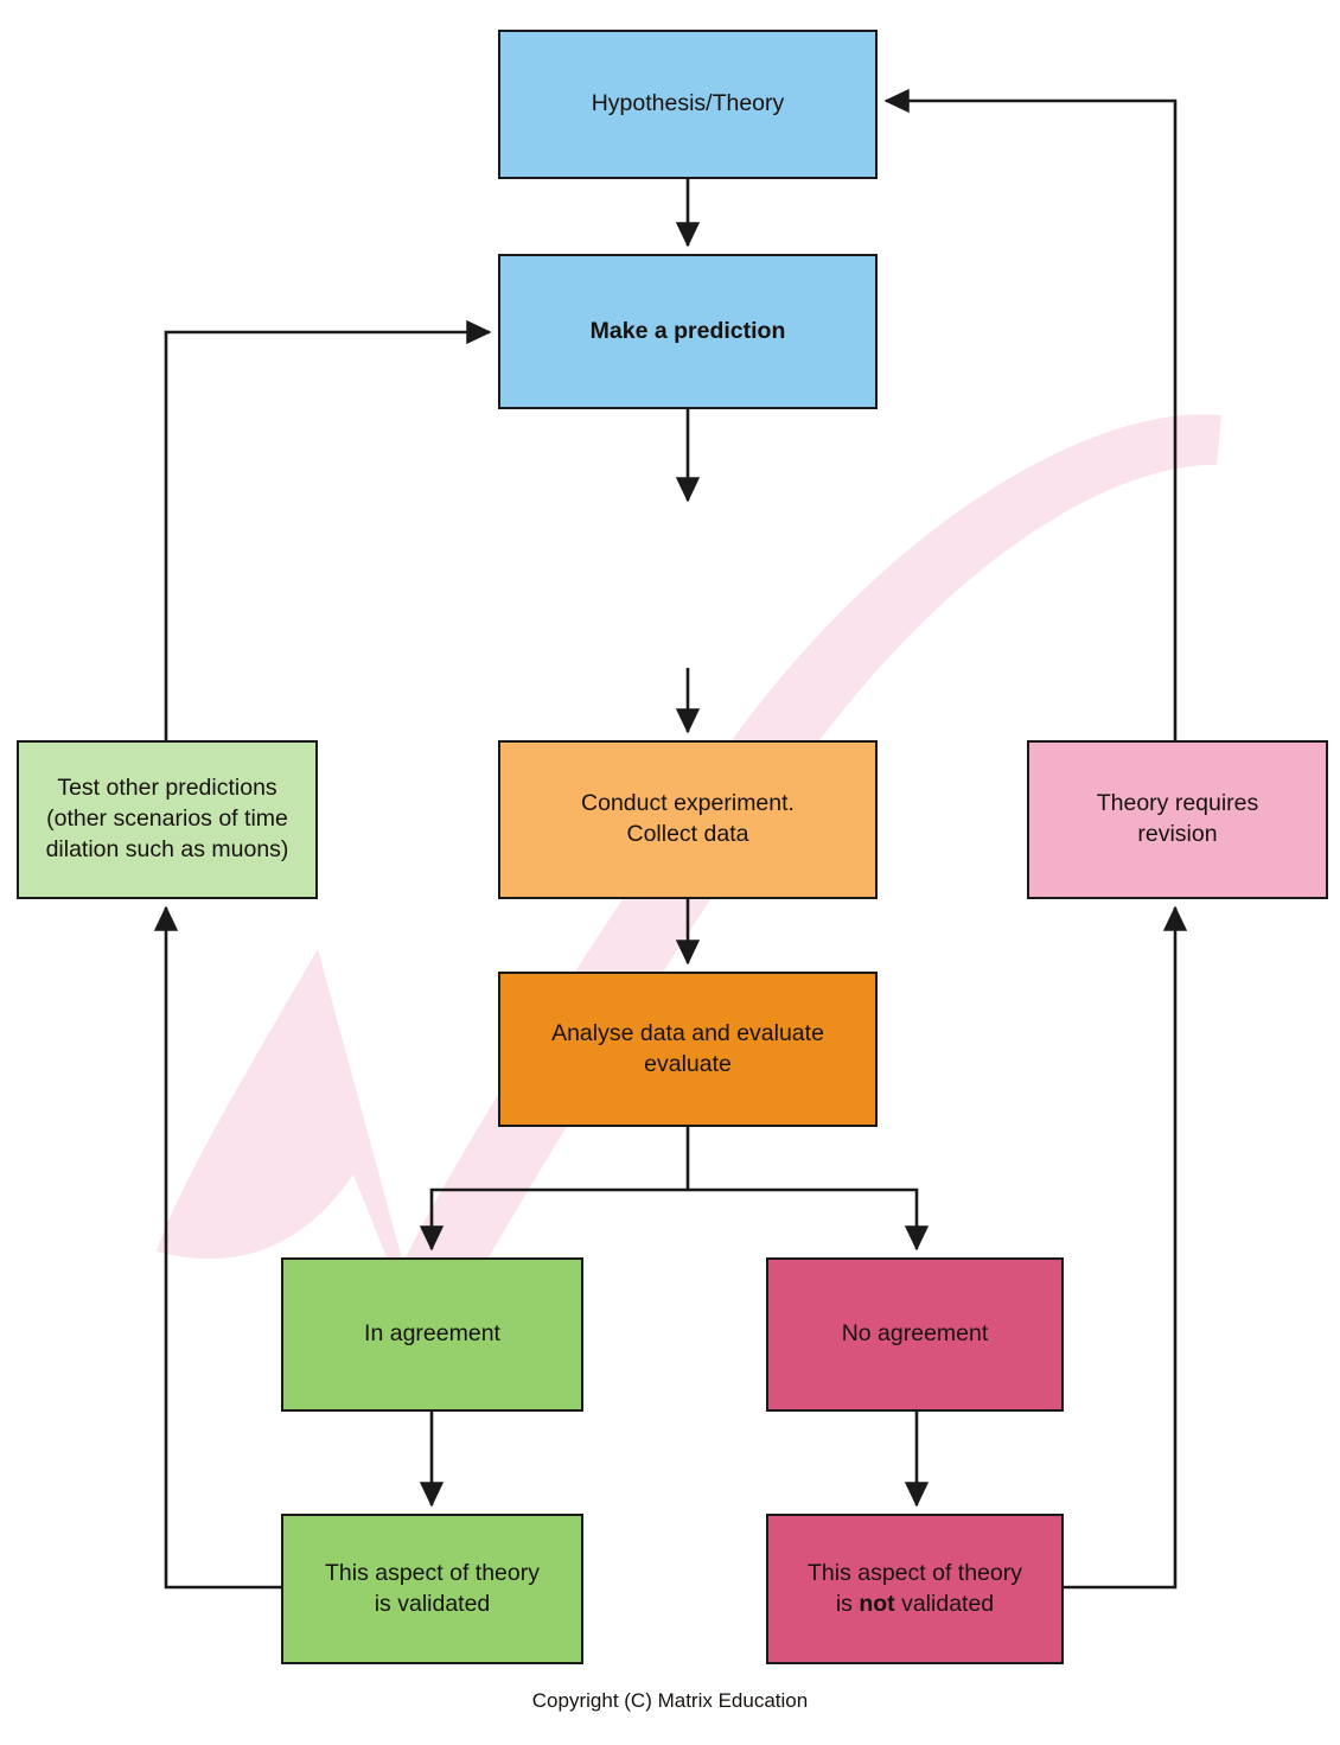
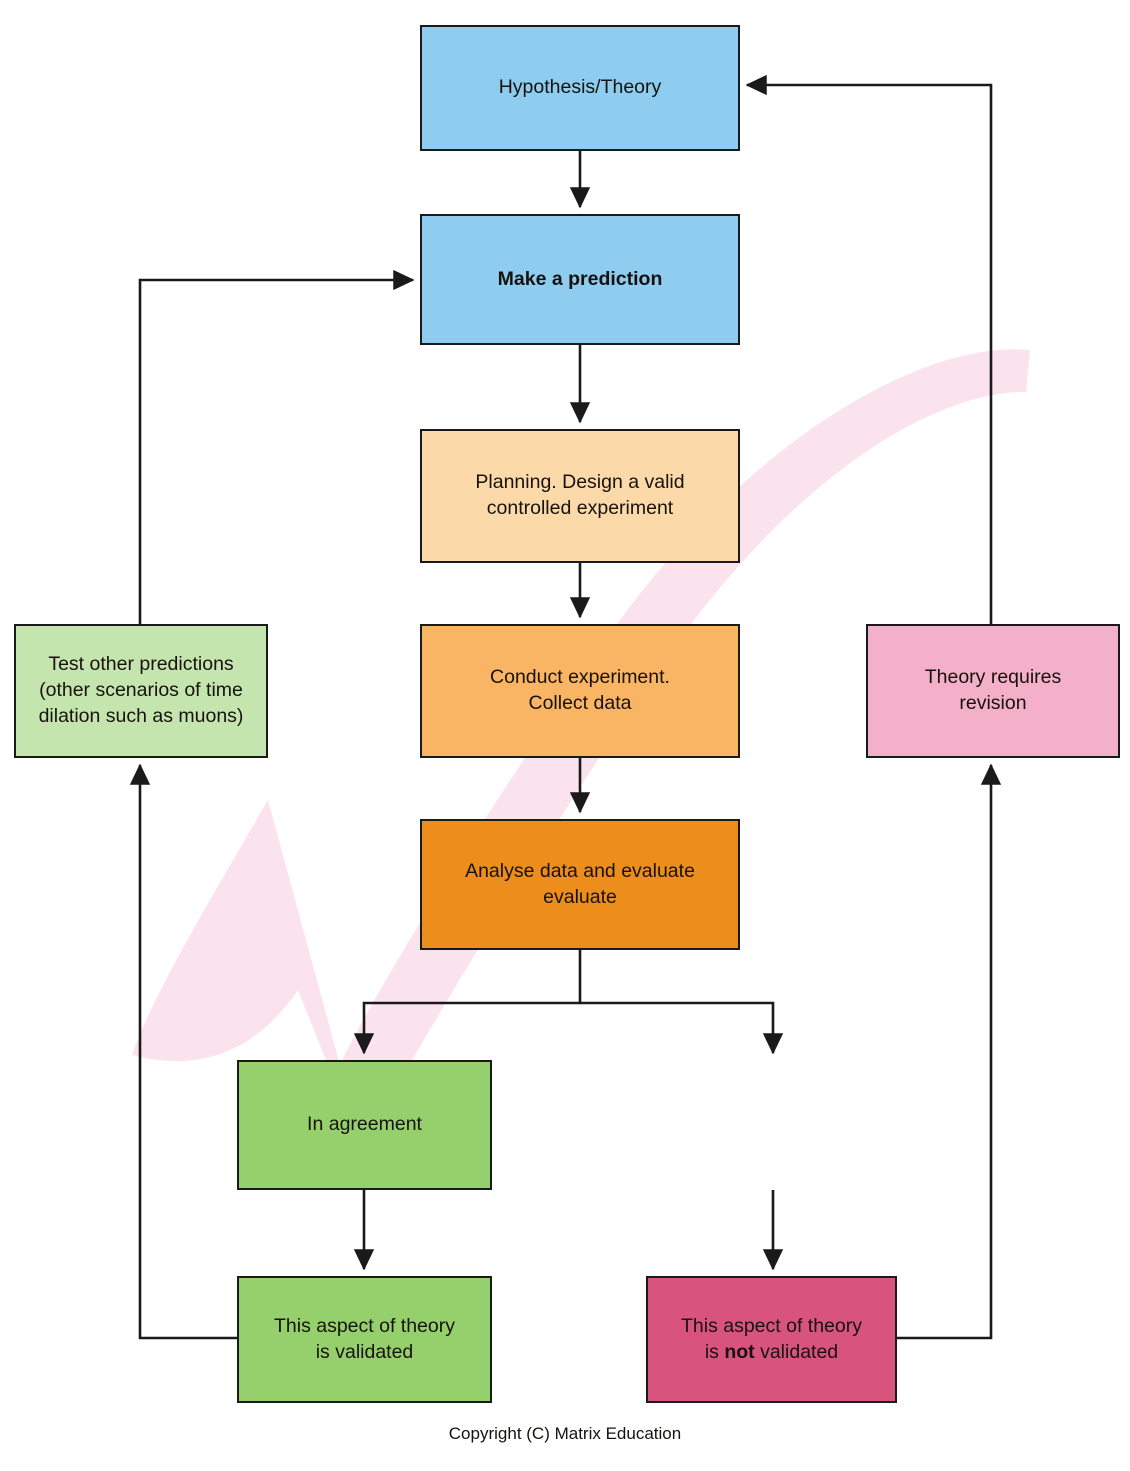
  Hypothesis/Theory
  Make a prediction
+ Planning. Design a valid
+ controlled experiment
  Conduct experiment.
  Collect data
  Analyse data and evaluate evaluate
  Test other predictions
  (other scenarios of time
  dilation such as muons)
  Theory requires
  revision
  In agreement
- No agreement
  This aspect of theory
  is validated
  This aspect of theory
  is not validated
  Copyright (C) Matrix Education
